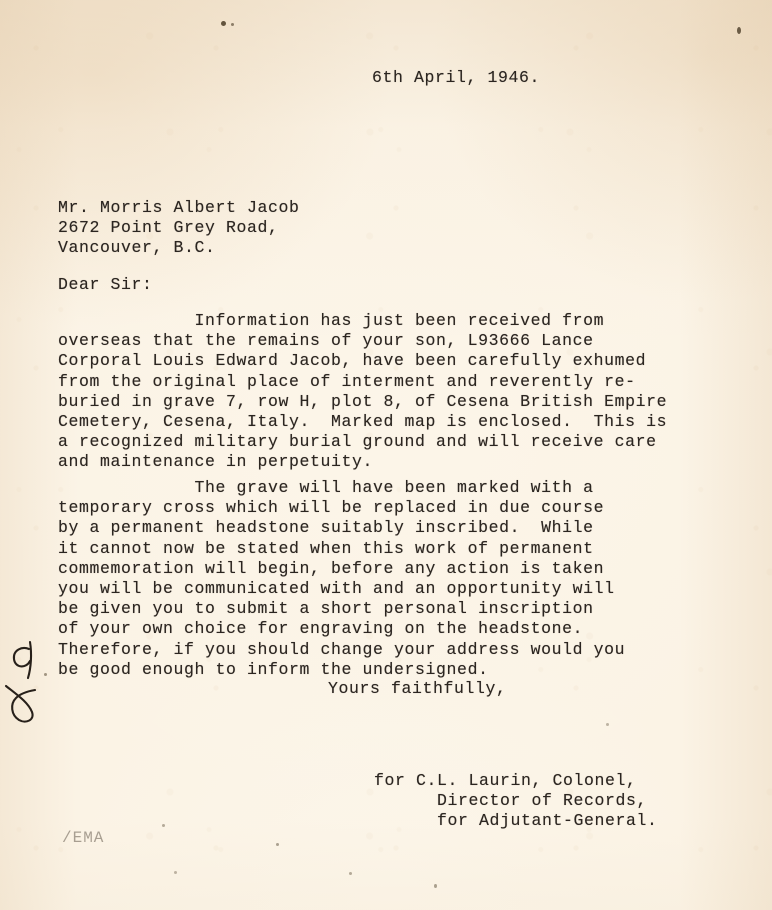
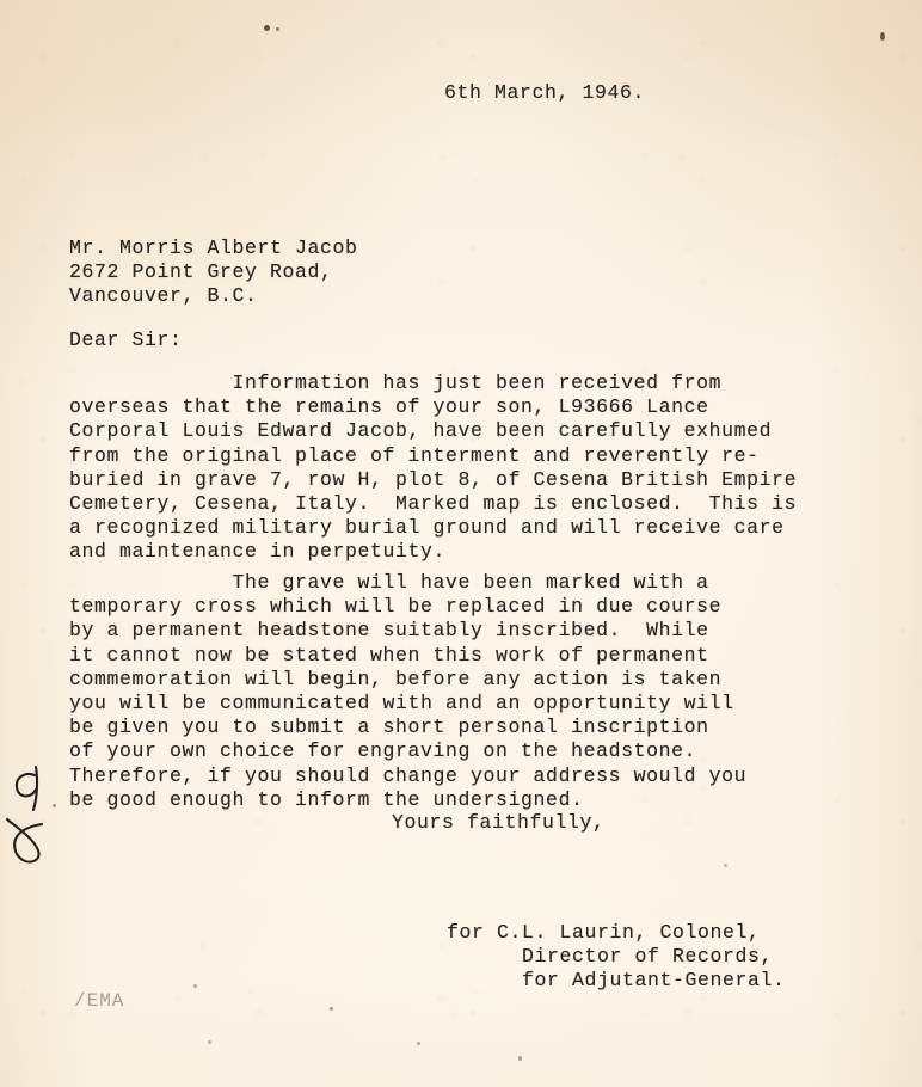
- 6th April, 1946.
+ 6th March, 1946.
  Mr. Morris Albert Jacob
  2672 Point Grey Road,
  Vancouver, B.C.
  Dear Sir:
  Information has just been received from
  overseas that the remains of your son, L93666 Lance
  Corporal Louis Edward Jacob, have been carefully exhumed
  from the original place of interment and reverently re-
  buried in grave 7, row H, plot 8, of Cesena British Empire
  Cemetery, Cesena, Italy. Marked map is enclosed. This is
  a recognized military burial ground and will receive care
  and maintenance in perpetuity.
  The grave will have been marked with a
  temporary cross which will be replaced in due course
  by a permanent headstone suitably inscribed. While
  it cannot now be stated when this work of permanent
  commemoration will begin, before any action is taken
  you will be communicated with and an opportunity will
  be given you to submit a short personal inscription
  of your own choice for engraving on the headstone.
  Therefore, if you should change your address would you
  be good enough to inform the undersigned.
  Yours faithfully,
  for C.L. Laurin, Colonel,
  Director of Records,
  for Adjutant-General.
  /EMA
